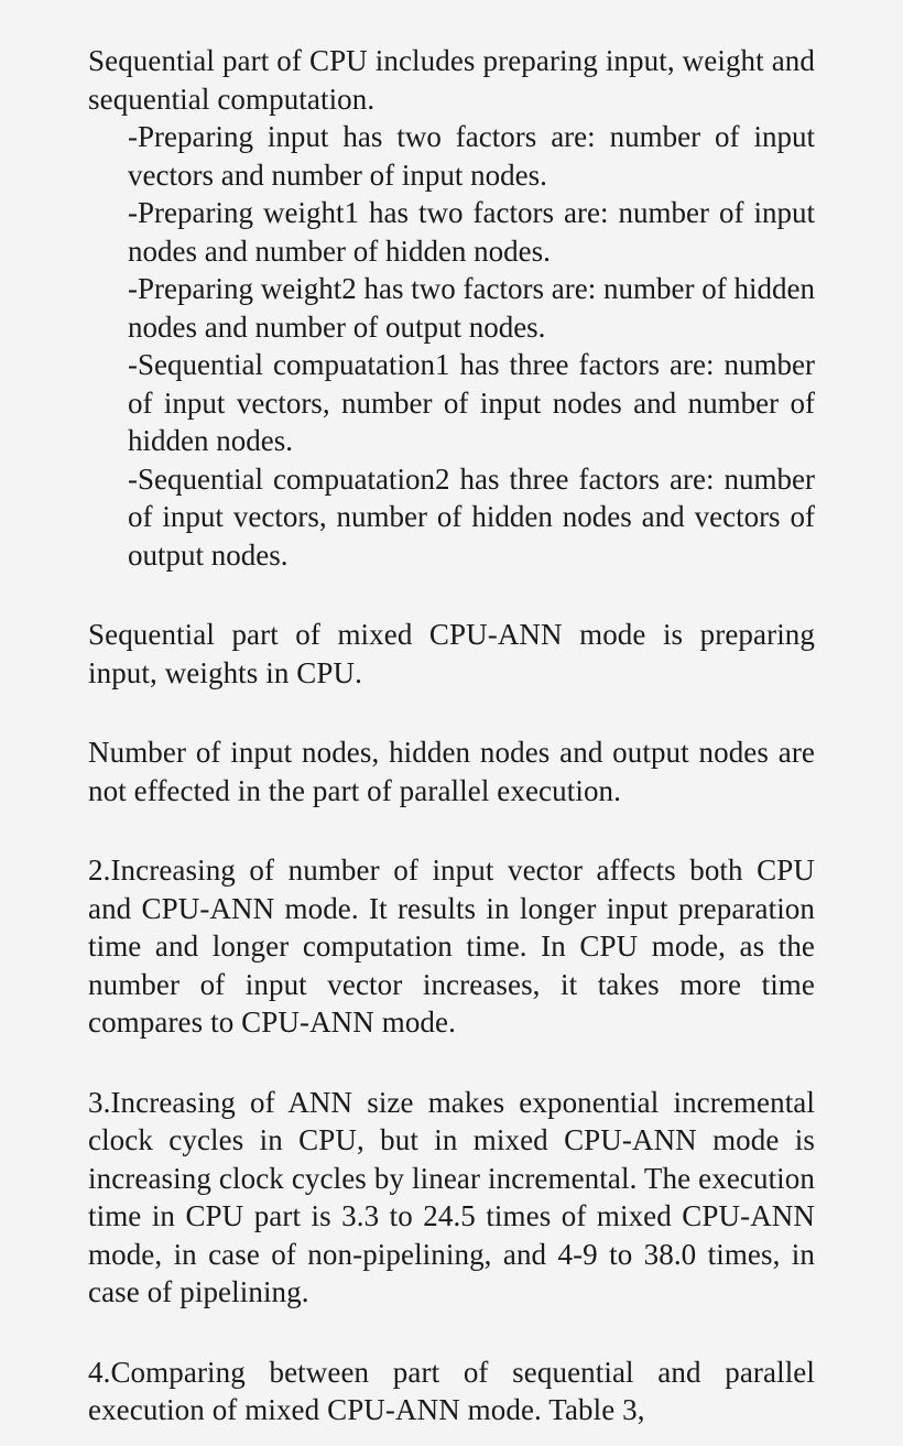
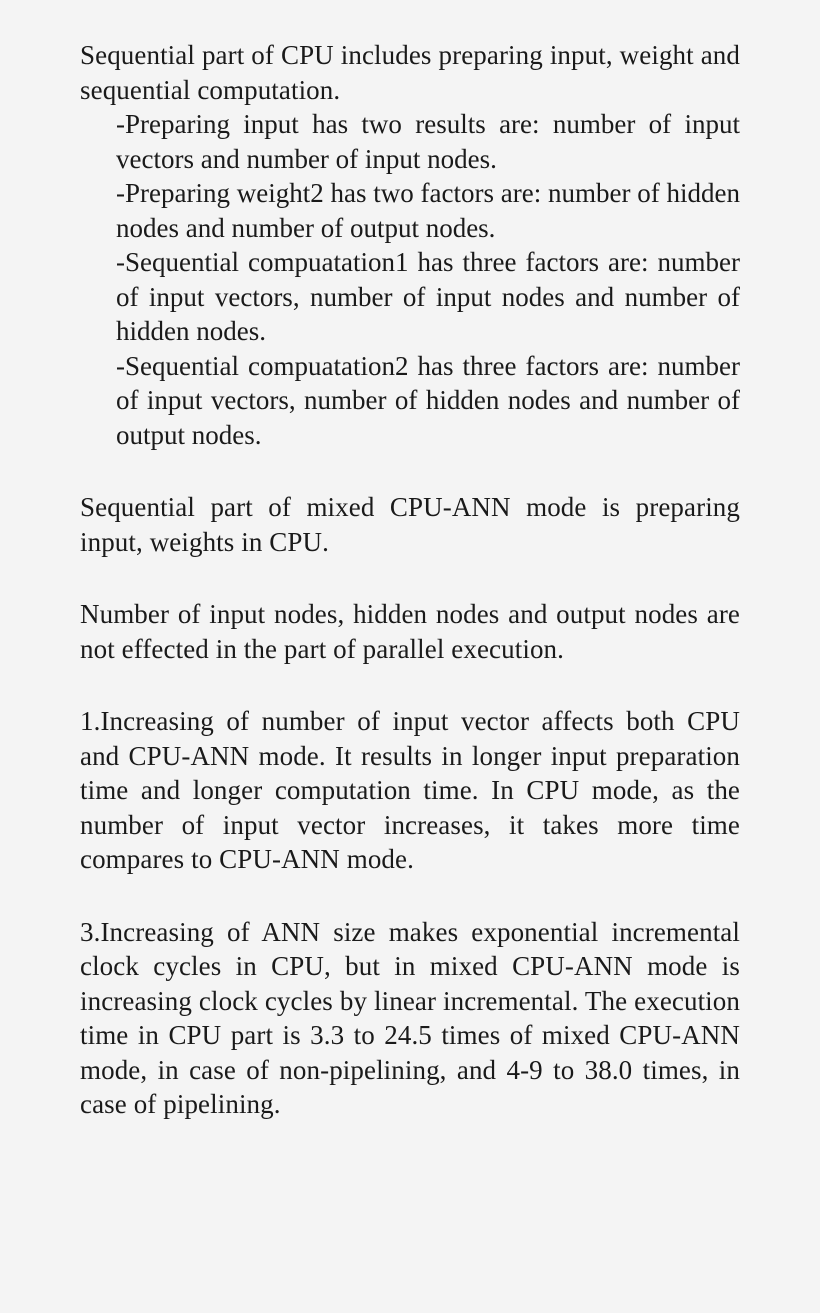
  Sequential part of CPU includes preparing input, weight and sequential computation.
- -Preparing input has two factors are: number of input vectors and number of input nodes.
+ -Preparing input has two results are: number of input vectors and number of input nodes.
- -Preparing weight1 has two factors are: number of input nodes and number of hidden nodes.
  -Preparing weight2 has two factors are: number of hidden nodes and number of output nodes.
  -Sequential compuatation1 has three factors are: number of input vectors, number of input nodes and number of hidden nodes.
- -Sequential compuatation2 has three factors are: number of input vectors, number of hidden nodes and vectors of output nodes.
+ -Sequential compuatation2 has three factors are: number of input vectors, number of hidden nodes and number of output nodes.
  Sequential part of mixed CPU-ANN mode is preparing input, weights in CPU.
  Number of input nodes, hidden nodes and output nodes are not effected in the part of parallel execution.
- 2.Increasing of number of input vector affects both CPU and CPU-ANN mode. It results in longer input preparation time and longer computation time. In CPU mode, as the number of input vector increases, it takes more time compares to CPU-ANN mode.
+ 1.Increasing of number of input vector affects both CPU and CPU-ANN mode. It results in longer input preparation time and longer computation time. In CPU mode, as the number of input vector increases, it takes more time compares to CPU-ANN mode.
  3.Increasing of ANN size makes exponential incremental clock cycles in CPU, but in mixed CPU-ANN mode is increasing clock cycles by linear incremental. The execution time in CPU part is 3.3 to 24.5 times of mixed CPU-ANN mode, in case of non-pipelining, and 4-9 to 38.0 times, in case of pipelining.
- 4.Comparing between part of sequential and parallel execution of mixed CPU-ANN mode. Table 3,
